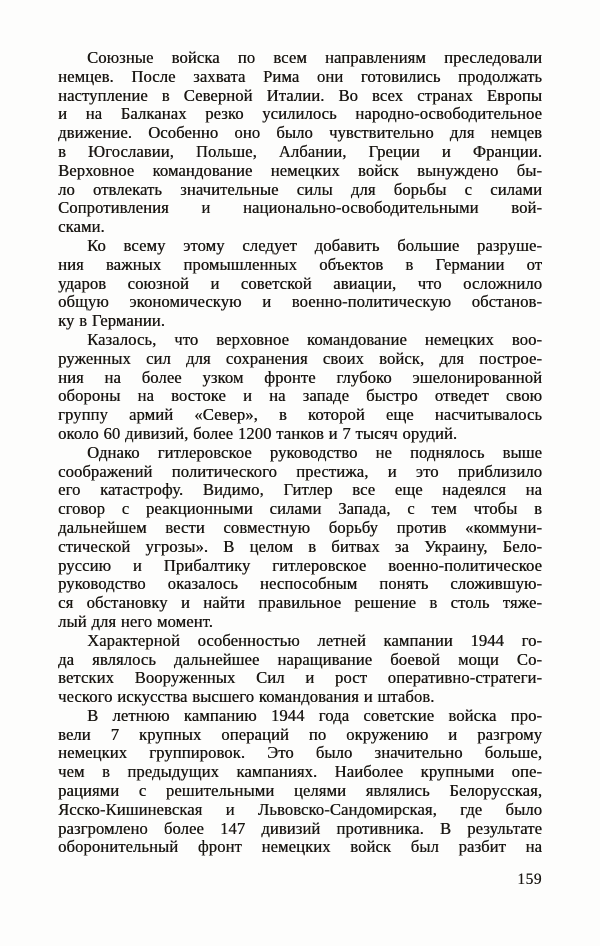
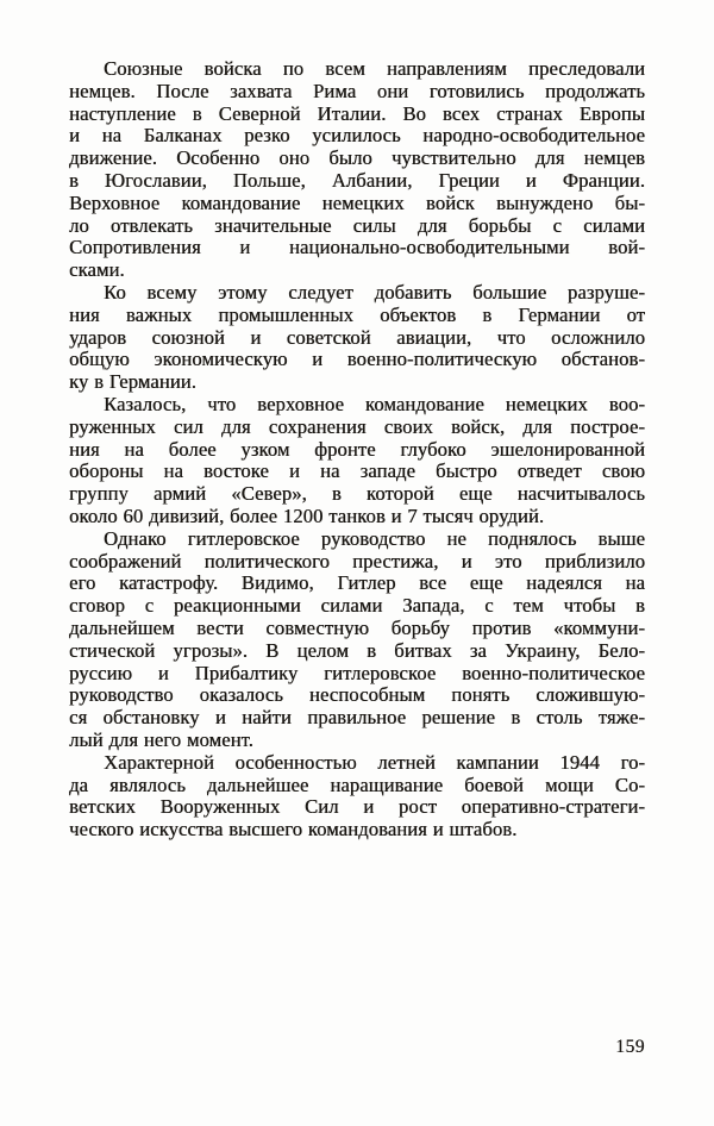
  Союзные войска по всем направлениям преследовали
  немцев. После захвата Рима они готовились продолжать
  наступление в Северной Италии. Во всех странах Европы
  и на Балканах резко усилилось народно-освободительное
  движение. Особенно оно было чувствительно для немцев
  в Югославии, Польше, Албании, Греции и Франции.
  Верховное командование немецких войск вынуждено бы-
  ло отвлекать значительные силы для борьбы с силами
  Сопротивления и национально-освободительными вой-
  сками.
  Ко всему этому следует добавить большие разруше-
  ния важных промышленных объектов в Германии от
  ударов союзной и советской авиации, что осложнило
  общую экономическую и военно-политическую обстанов-
  ку в Германии.
  Казалось, что верховное командование немецких воо-
  руженных сил для сохранения своих войск, для построе-
  ния на более узком фронте глубоко эшелонированной
  обороны на востоке и на западе быстро отведет свою
  группу армий «Север», в которой еще насчитывалось
  около 60 дивизий, более 1200 танков и 7 тысяч орудий.
  Однако гитлеровское руководство не поднялось выше
  соображений политического престижа, и это приблизило
  его катастрофу. Видимо, Гитлер все еще надеялся на
  сговор с реакционными силами Запада, с тем чтобы в
  дальнейшем вести совместную борьбу против «коммуни-
  стической угрозы». В целом в битвах за Украину, Бело-
  руссию и Прибалтику гитлеровское военно-политическое
  руководство оказалось неспособным понять сложившую-
  ся обстановку и найти правильное решение в столь тяже-
  лый для него момент.
  Характерной особенностью летней кампании 1944 го-
  да являлось дальнейшее наращивание боевой мощи Со-
  ветских Вооруженных Сил и рост оперативно-стратеги-
  ческого искусства высшего командования и штабов.
- В летнюю кампанию 1944 года советские войска про-
- вели 7 крупных операций по окружению и разгрому
- немецких группировок. Это было значительно больше,
- чем в предыдущих кампаниях. Наиболее крупными опе-
- рациями с решительными целями являлись Белорусская,
- Ясско-Кишиневская и Львовско-Сандомирская, где было
- разгромлено более 147 дивизий противника. В результате
- оборонительный фронт немецких войск был разбит на
  159
